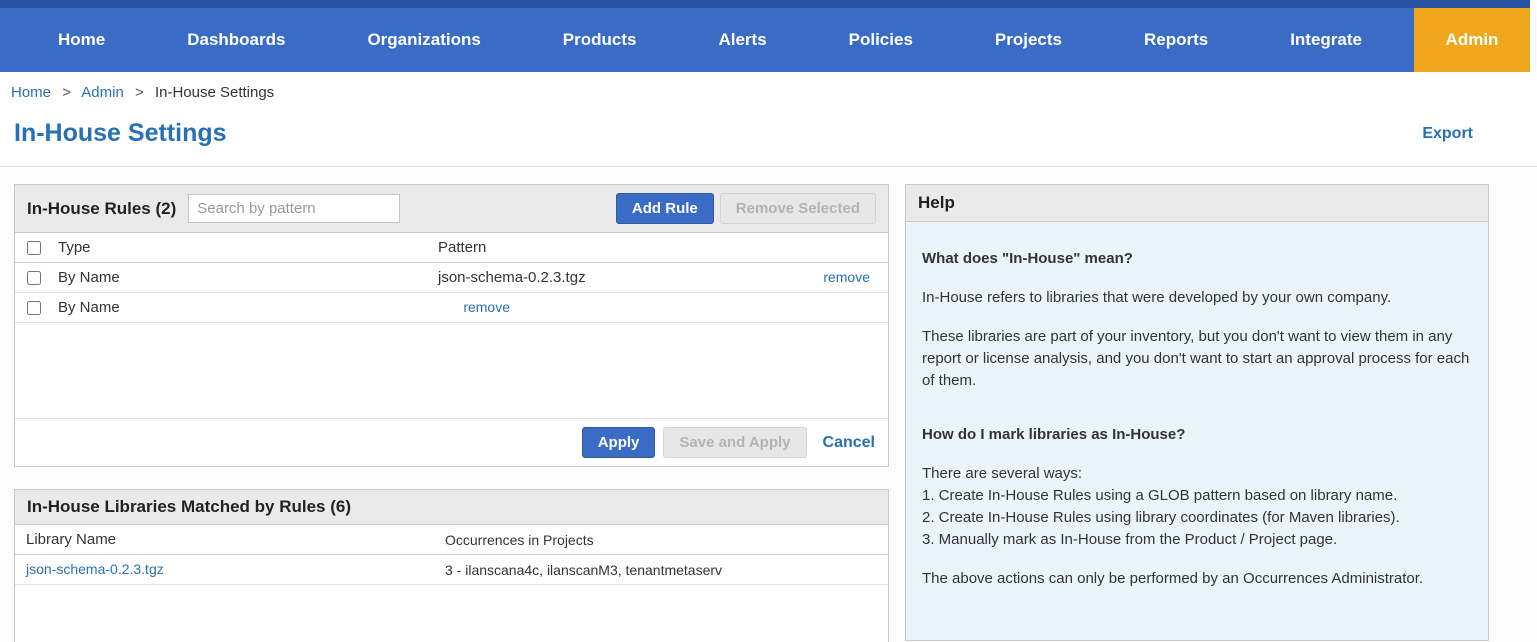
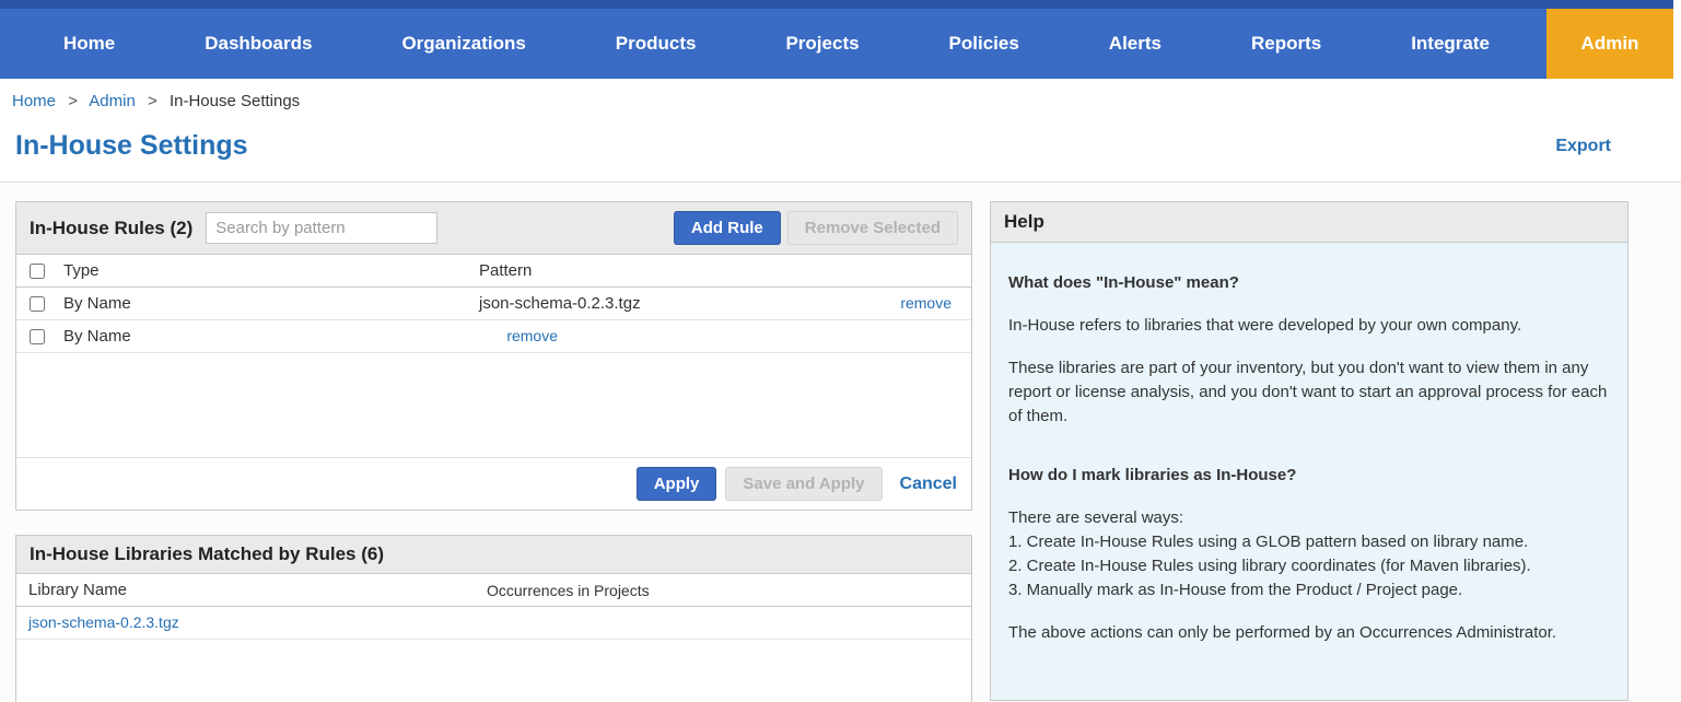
  Home
  Dashboards
  Organizations
  Products
- Alerts
+ Projects
  Policies
- Projects
+ Alerts
  Reports
  Integrate
  Admin
  Home > Admin > In-House Settings
  In-House Settings
  Export
  In-House Rules (2)
  Search by pattern
  Add Rule
  Remove Selected
  Type
  Pattern
  By Name
  json-schema-0.2.3.tgz
  remove
  By Name
  remove
  Apply
  Save and Apply
  Cancel
  In-House Libraries Matched by Rules (6)
  Library Name
  Occurrences in Projects
  json-schema-0.2.3.tgz
- 3 - ilanscana4c, ilanscanM3, tenantmetaserv
  Help
  What does "In-House" mean?
  In-House refers to libraries that were developed by your own company.
  These libraries are part of your inventory, but you don't want to view them in any report or license analysis, and you don't want to start an approval process for each of them.
  How do I mark libraries as In-House?
  There are several ways:
  1. Create In-House Rules using a GLOB pattern based on library name.
  2. Create In-House Rules using library coordinates (for Maven libraries).
  3. Manually mark as In-House from the Product / Project page.
  The above actions can only be performed by an Occurrences Administrator.
